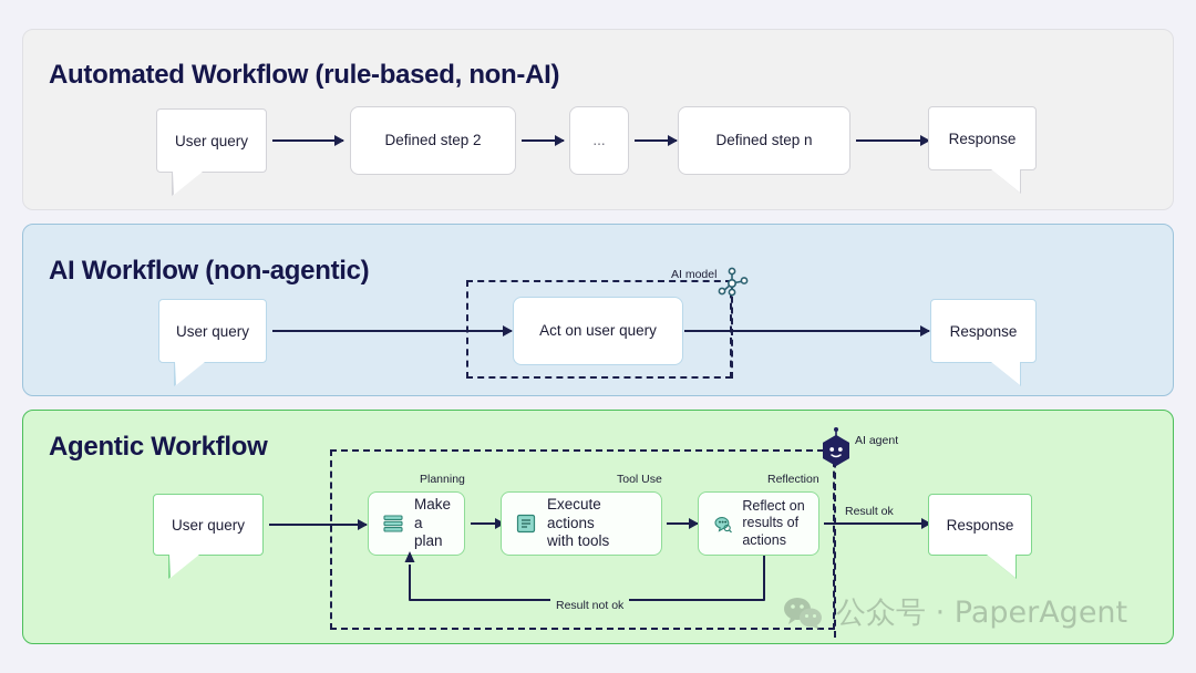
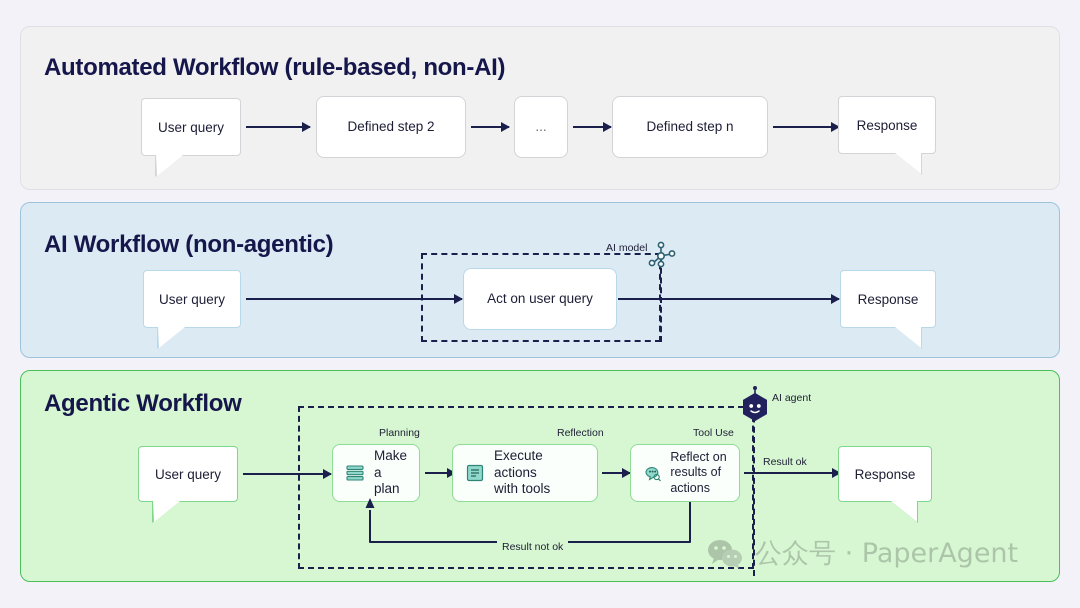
  Automated Workflow (rule-based, non-AI)
  User query
  Defined step 2
  ...
  Defined step n
  Response
  AI Workflow (non-agentic)
  User query
  Act on user query
  AI model
  Response
  Agentic Workflow
  User query
  Planning
  Make a
  plan
- Tool Use
+ Reflection
  Execute actions
  with tools
- Reflection
+ Tool Use
  Reflect on
  results of
  actions
  Result ok
  Response
  Result not ok
  AI agent
  公众号 · PaperAgent
